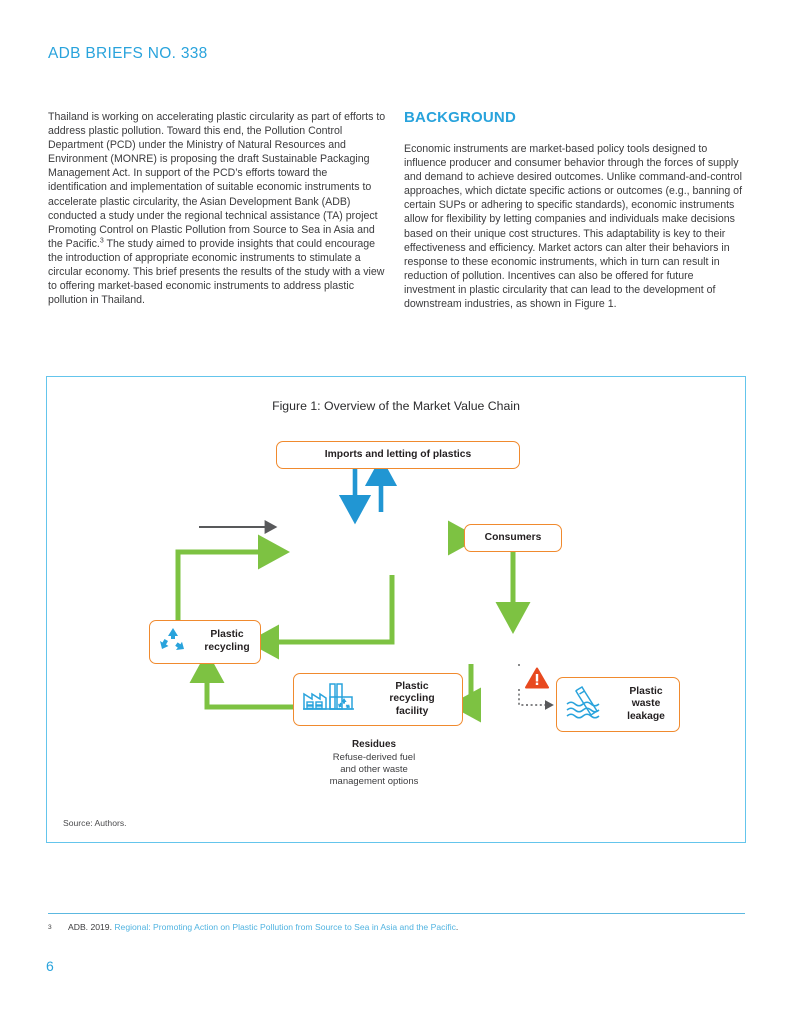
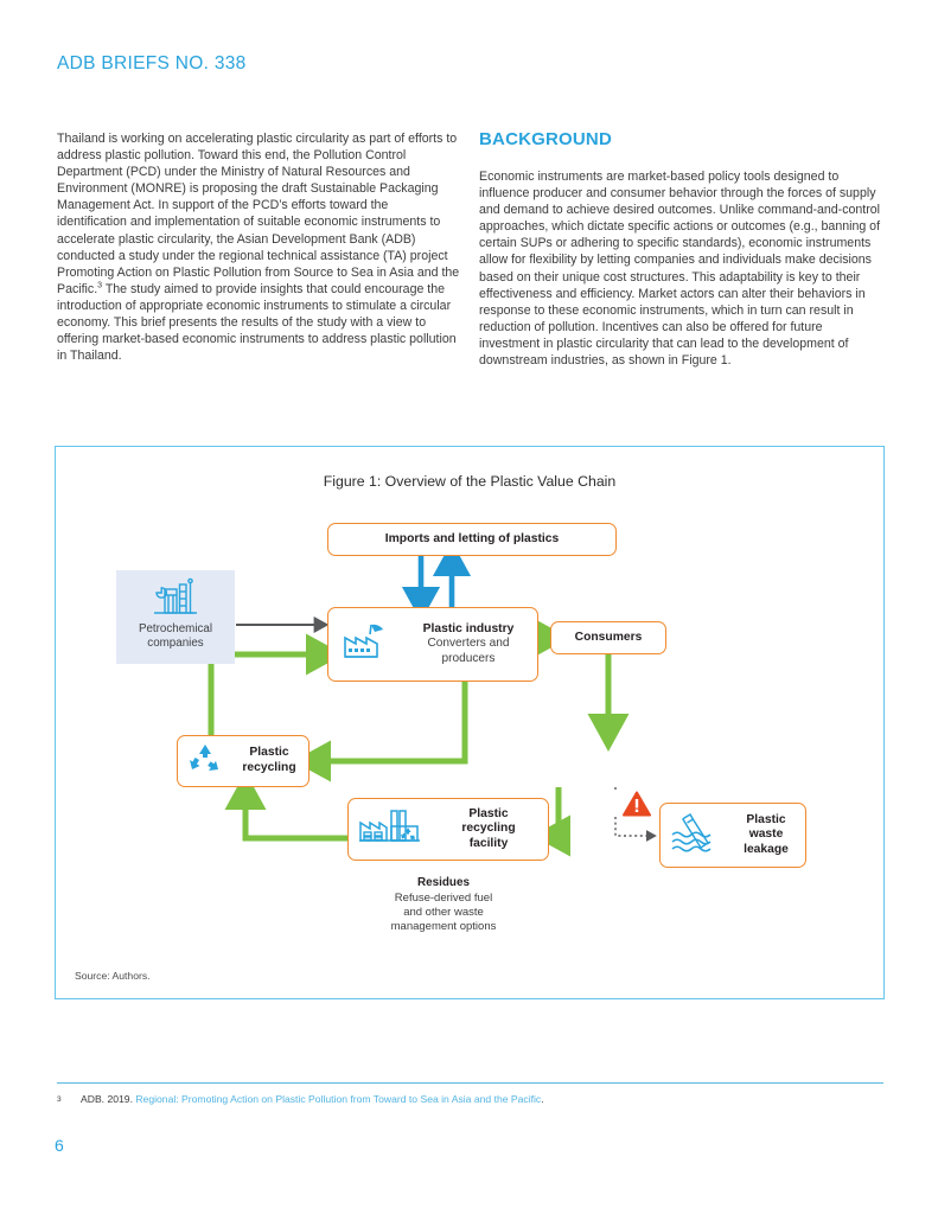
  ADB BRIEFS NO. 338
- Thailand is working on accelerating plastic circularity as part of efforts to address plastic pollution. Toward this end, the Pollution Control Department (PCD) under the Ministry of Natural Resources and Environment (MONRE) is proposing the draft Sustainable Packaging Management Act. In support of the PCD’s efforts toward the identification and implementation of suitable economic instruments to accelerate plastic circularity, the Asian Development Bank (ADB) conducted a study under the regional technical assistance (TA) project Promoting Control on Plastic Pollution from Source to Sea in Asia and the Pacific. The study aimed to provide insights that could encourage the introduction of appropriate economic instruments to stimulate a circular economy. This brief presents the results of the study with a view to offering market-based economic instruments to address plastic pollution in Thailand.
+ Thailand is working on accelerating plastic circularity as part of efforts to address plastic pollution. Toward this end, the Pollution Control Department (PCD) under the Ministry of Natural Resources and Environment (MONRE) is proposing the draft Sustainable Packaging Management Act. In support of the PCD’s efforts toward the identification and implementation of suitable economic instruments to accelerate plastic circularity, the Asian Development Bank (ADB) conducted a study under the regional technical assistance (TA) project Promoting Action on Plastic Pollution from Source to Sea in Asia and the Pacific. The study aimed to provide insights that could encourage the introduction of appropriate economic instruments to stimulate a circular economy. This brief presents the results of the study with a view to offering market-based economic instruments to address plastic pollution in Thailand.
  BACKGROUND
  Economic instruments are market-based policy tools designed to influence producer and consumer behavior through the forces of supply and demand to achieve desired outcomes. Unlike command-and-control approaches, which dictate specific actions or outcomes (e.g., banning of certain SUPs or adhering to specific standards), economic instruments allow for flexibility by letting companies and individuals make decisions based on their unique cost structures. This adaptability is key to their effectiveness and efficiency. Market actors can alter their behaviors in response to these economic instruments, which in turn can result in reduction of pollution. Incentives can also be offered for future investment in plastic circularity that can lead to the development of downstream industries, as shown in Figure 1.
- Figure 1: Overview of the Market Value Chain
+ Figure 1: Overview of the Plastic Value Chain
  Imports and letting of plastics
+ Petrochemical companies
+ Plastic industry
+ Converters and
+ producers
  Consumers
  Plastic
  waste
  leakage
  Plastic
  recycling
  Plastic
  recycling
  facility
  Residues
  Refuse-derived fuel
  and other waste
  management options
  Source: Authors.
- ADB. 2019. Regional: Promoting Action on Plastic Pollution from Source to Sea in Asia and the Pacific.
+ ADB. 2019. Regional: Promoting Action on Plastic Pollution from Toward to Sea in Asia and the Pacific.
  6
